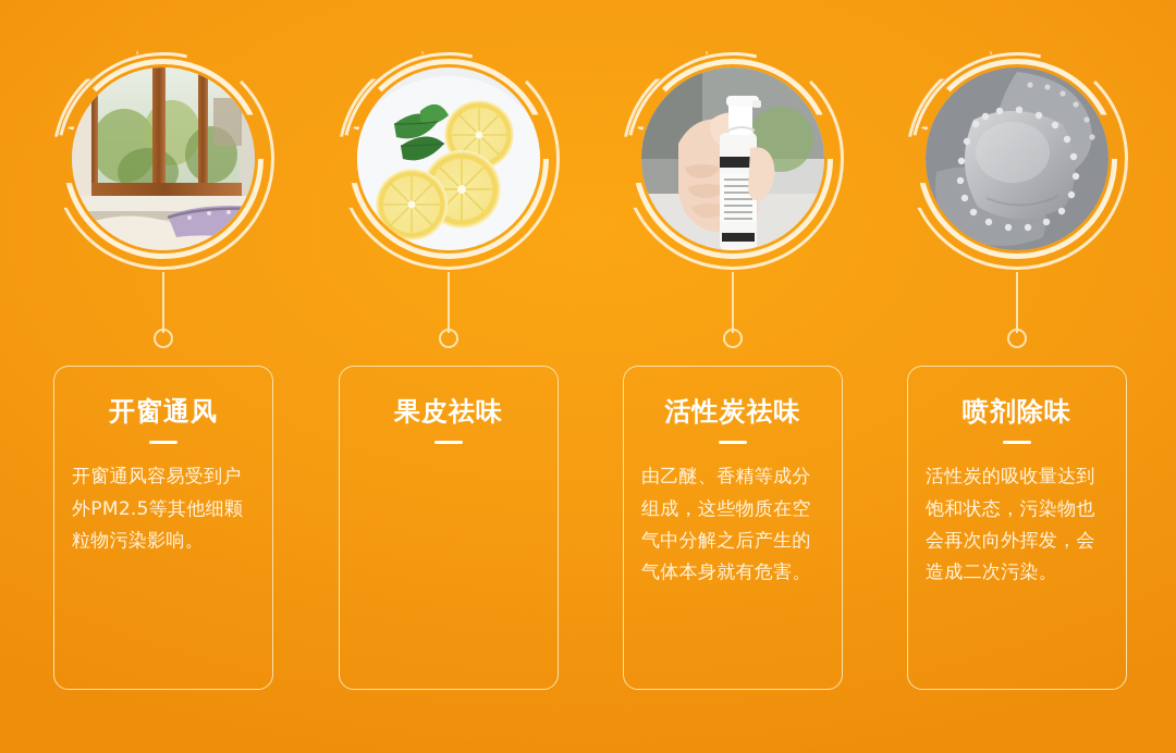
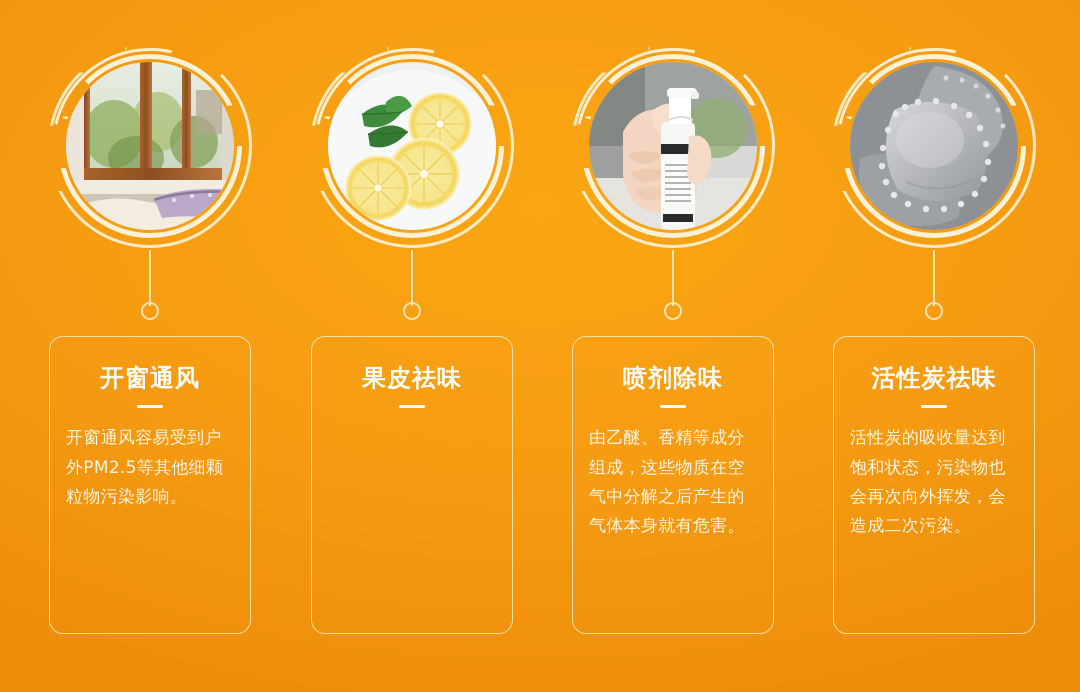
  开窗通风
  开窗通风容易受到户外PM2.5等其他细颗粒物污染影响。
  果皮祛味
- 活性炭祛味
+ 喷剂除味
  由乙醚、香精等成分组成，这些物质在空气中分解之后产生的气体本身就有危害。
- 喷剂除味
+ 活性炭祛味
  活性炭的吸收量达到饱和状态，污染物也会再次向外挥发，会造成二次污染。
